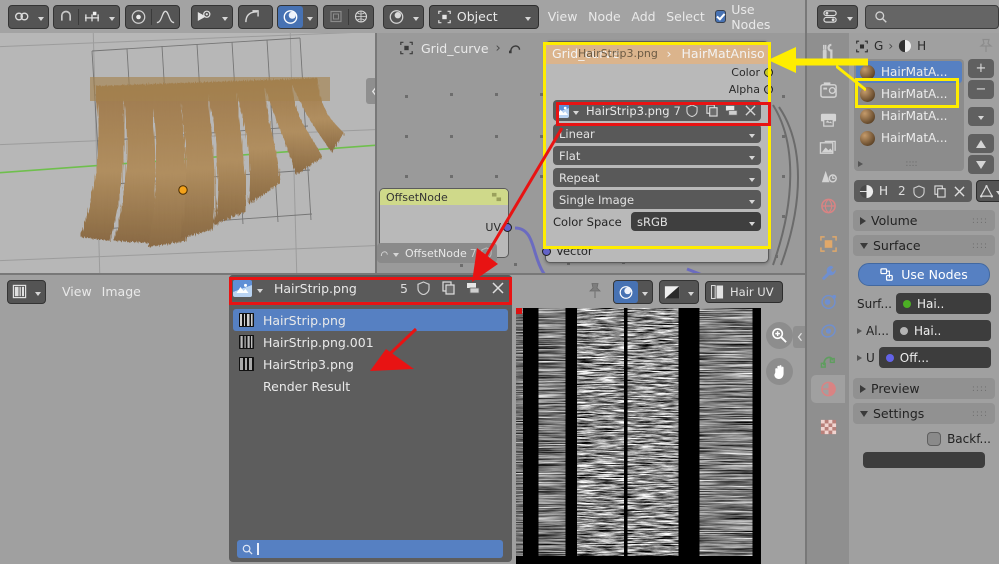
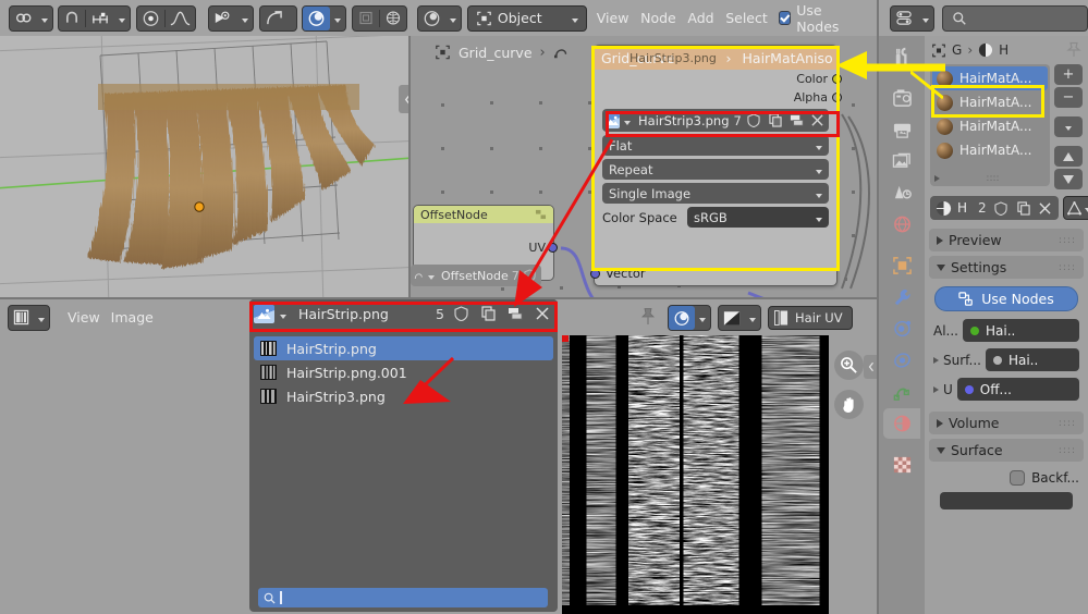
  Object
  View
  Node
  Add
  Select
  Use Nodes
  Grid_curve
  ›
  Grid_curve
  HairStrip3.png
  ›
  HairMatAniso
  Color
  Alpha
  HairStrip3.png
  7
- Linear
  Flat
  Repeat
  Single Image
  Color Space
  sRGB
  Vector
  OffsetNode
  UV
  OffsetNode
  7
  View
  Image
  Hair UV
  HairStrip.png
  5
  HairStrip.png
  HairStrip.png.001
  HairStrip3.png
- Render Result
  G
  ›
  H
  HairMatA...
  HairMatA...
  HairMatA...
  HairMatA...
  +
  −
  H
  2
- Volume
+ Preview
  ::::
- Surface
+ Settings
  ::::
  Use Nodes
- Surf...
+ Al...
  Hai..
- Al...
+ Surf...
  Hai..
  U
  Off...
- Preview
+ Volume
  ::::
- Settings
+ Surface
  ::::
  Backf...
